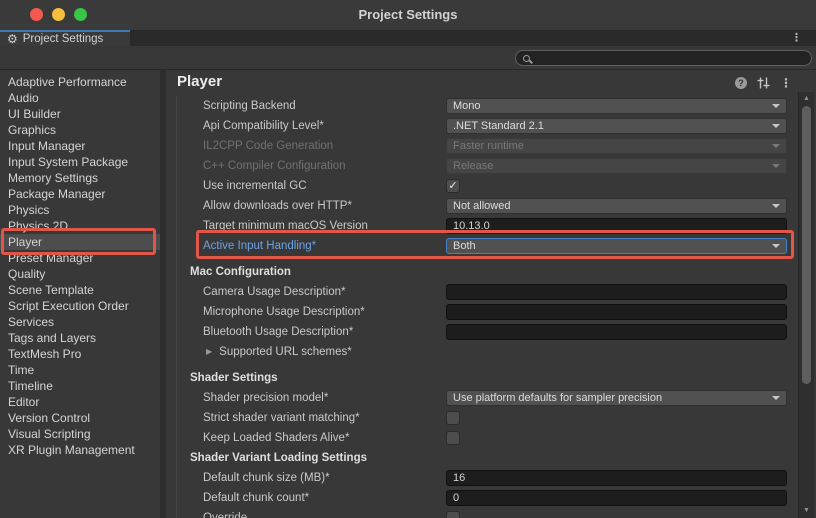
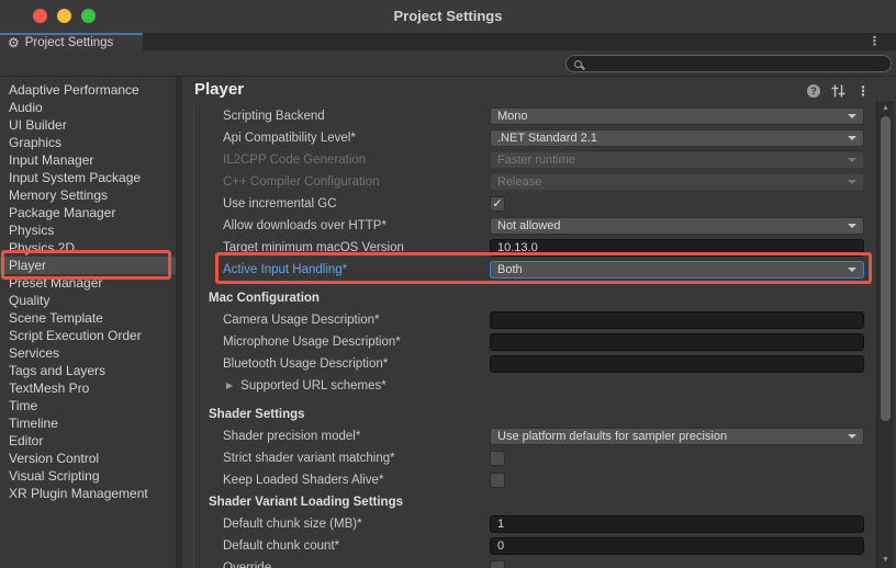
  Project Settings
  ⚙
  Project Settings
  ⋮
  Adaptive Performance
  Audio
  UI Builder
  Graphics
  Input Manager
  Input System Package
  Memory Settings
  Package Manager
  Physics
  Physics 2D
  Player
  Preset Manager
  Quality
  Scene Template
  Script Execution Order
  Services
  Tags and Layers
  TextMesh Pro
  Time
  Timeline
  Editor
  Version Control
  Visual Scripting
  XR Plugin Management
  Player
  ?
  ⋮
  Scripting Backend
  Mono
  Api Compatibility Level*
  .NET Standard 2.1
  IL2CPP Code Generation
  Faster runtime
  C++ Compiler Configuration
  Release
  Use incremental GC
  ✓
  Allow downloads over HTTP*
  Not allowed
  Target minimum macOS Version
  10.13.0
  Active Input Handling*
  Both
  Mac Configuration
  Camera Usage Description*
  Microphone Usage Description*
  Bluetooth Usage Description*
  ▶
  Supported URL schemes*
  Shader Settings
  Shader precision model*
  Use platform defaults for sampler precision
  Strict shader variant matching*
  Keep Loaded Shaders Alive*
  Shader Variant Loading Settings
  Default chunk size (MB)*
- 16
+ 1
  Default chunk count*
  0
